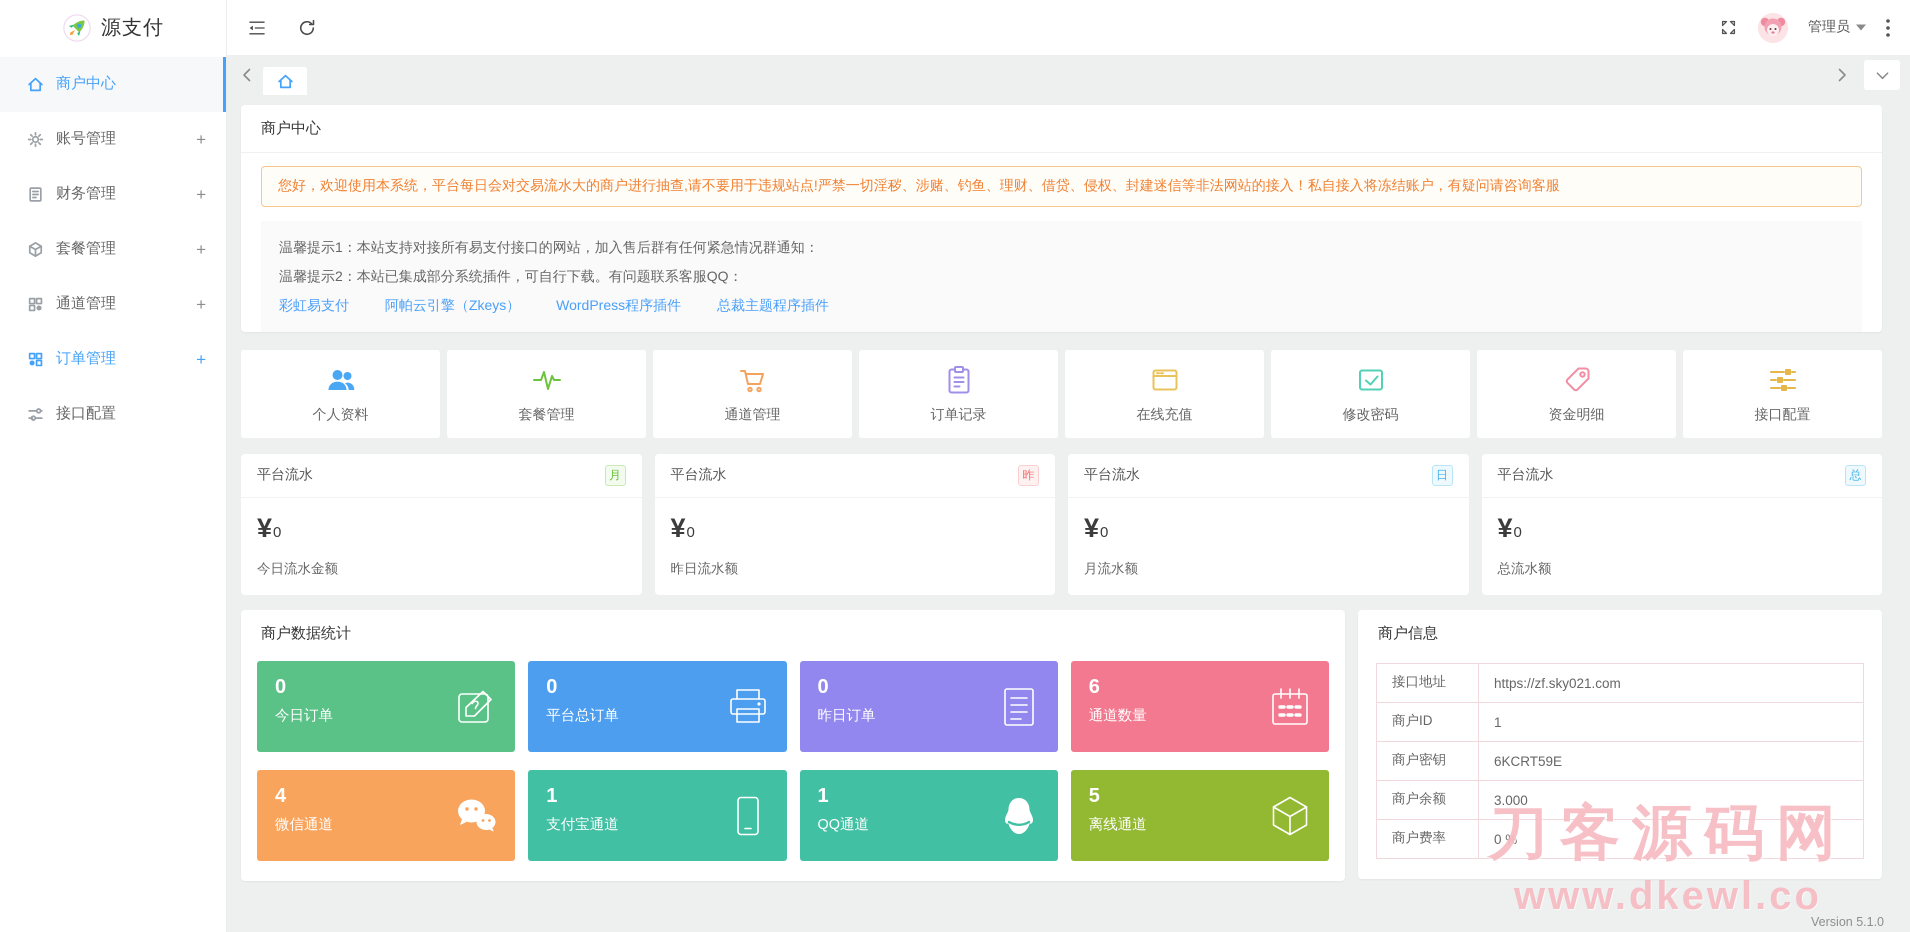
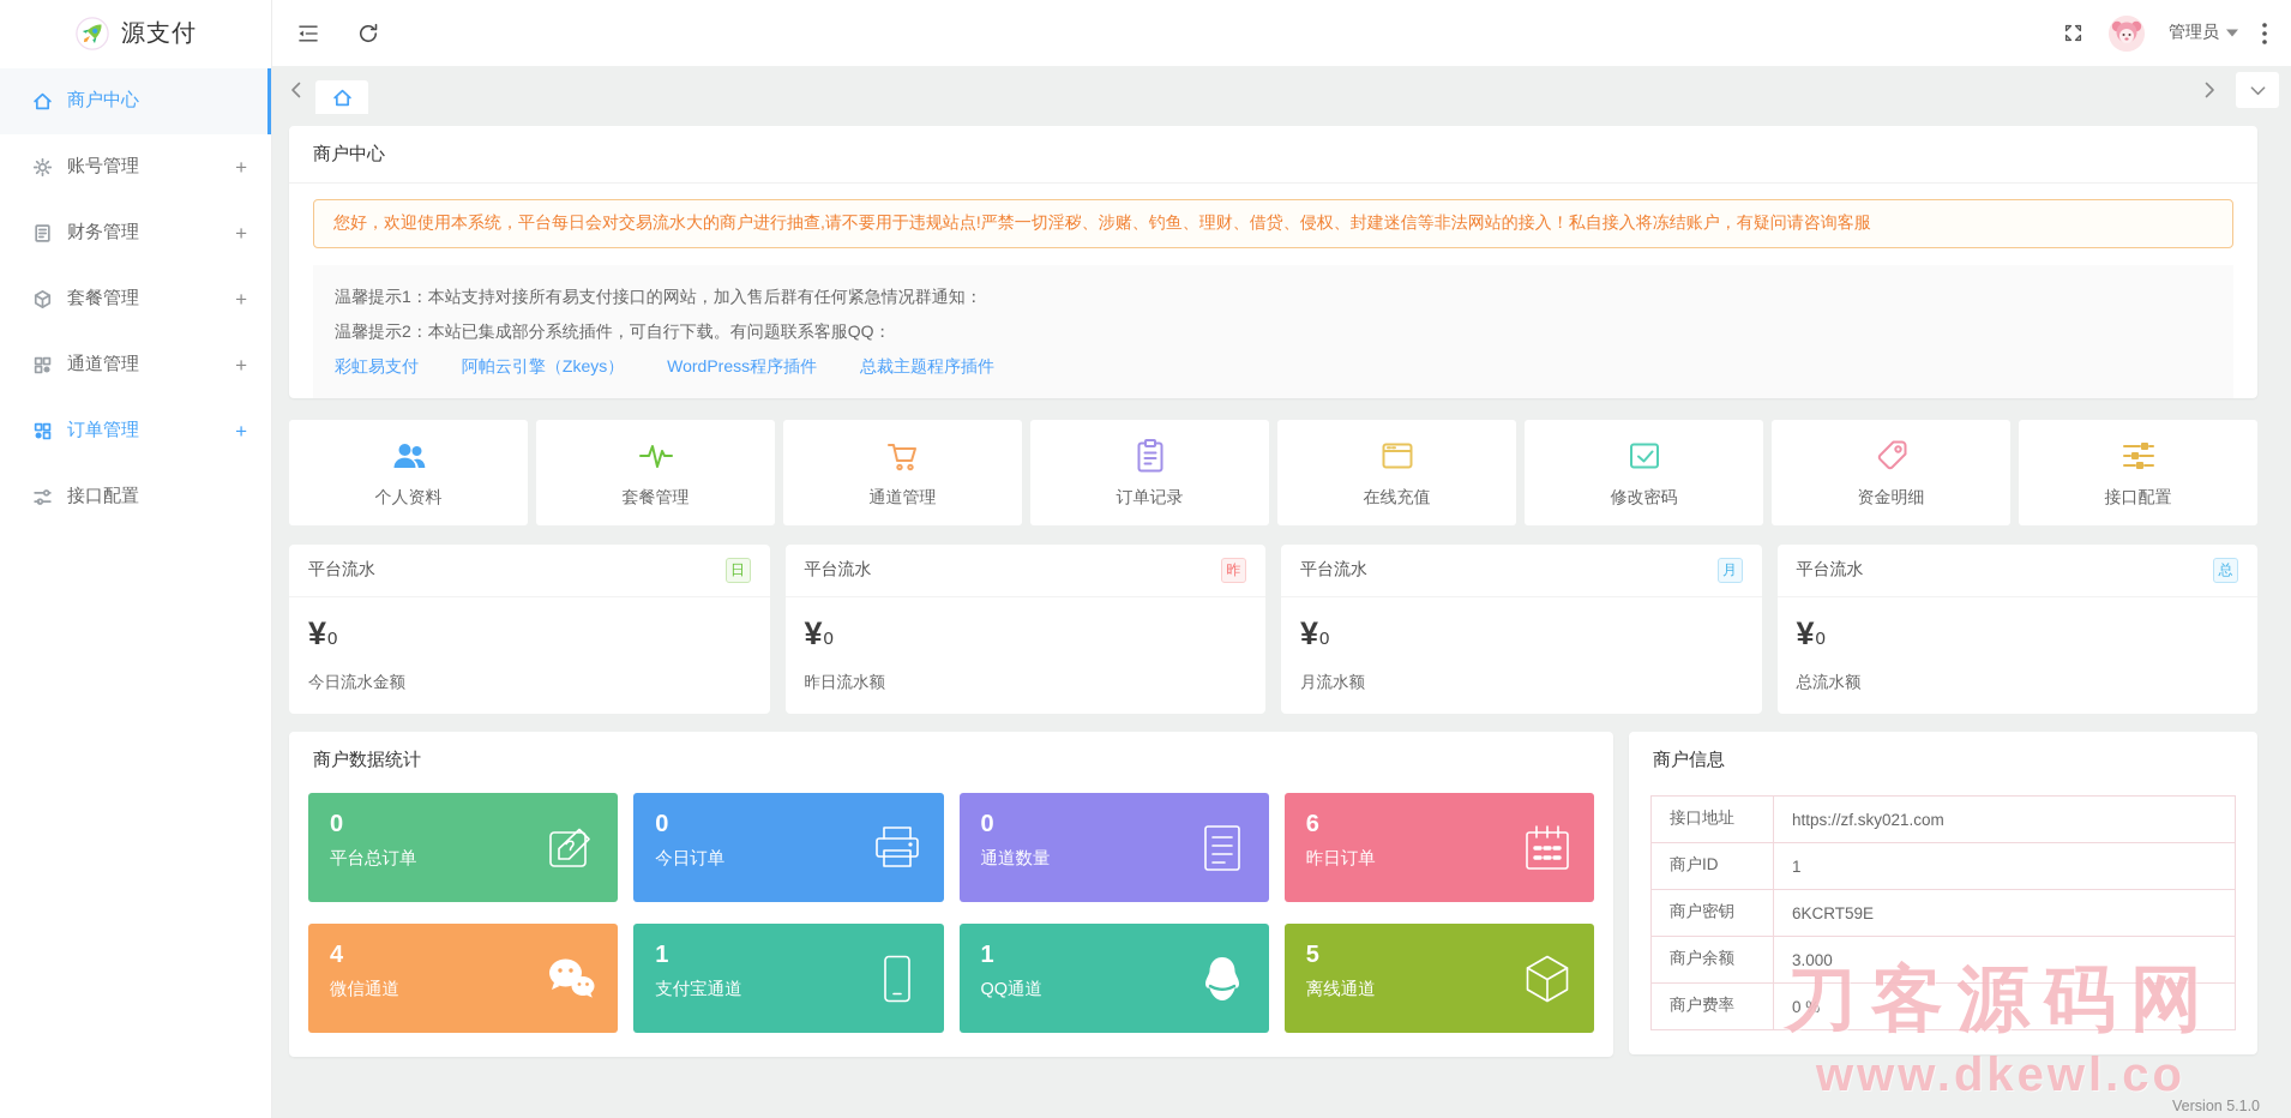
  源支付
  商户中心
  账号管理
  +
  财务管理
  +
  套餐管理
  +
  通道管理
  +
  订单管理
  +
  接口配置
  管理员
  商户中心
  您好，欢迎使用本系统，平台每日会对交易流水大的商户进行抽查,请不要用于违规站点!严禁一切淫秽、涉赌、钓鱼、理财、借贷、侵权、封建迷信等非法网站的接入！私自接入将冻结账户，有疑问请咨询客服
  温馨提示1：本站支持对接所有易支付接口的网站，加入售后群有任何紧急情况群通知：
  温馨提示2：本站已集成部分系统插件，可自行下载。有问题联系客服QQ：
  彩虹易支付 阿帕云引擎（Zkeys） WordPress程序插件 总裁主题程序插件
  个人资料
  套餐管理
  通道管理
  订单记录
  在线充值
  修改密码
  资金明细
  接口配置
  平台流水
- 月
+ 日
  ¥0
  今日流水金额
  平台流水
  昨
  ¥0
  昨日流水额
  平台流水
- 日
+ 月
  ¥0
  月流水额
  平台流水
  总
  ¥0
  总流水额
  商户数据统计
  0
- 今日订单
+ 平台总订单
  0
- 平台总订单
+ 今日订单
  0
- 昨日订单
+ 通道数量
  6
- 通道数量
+ 昨日订单
  4
  微信通道
  1
  支付宝通道
  1
  QQ通道
  5
  离线通道
  商户信息
  接口地址	https://zf.sky021.com
  商户ID	1
  商户密钥	6KCRT59E
  商户余额	3.000
  商户费率	0 %
  刀客源码网
  www.dkewl.co
  Version 5.1.0
